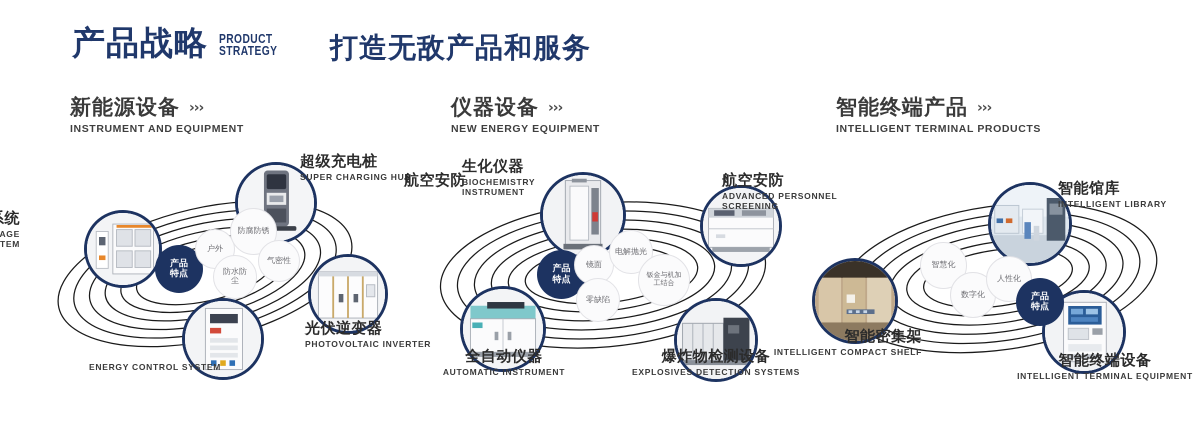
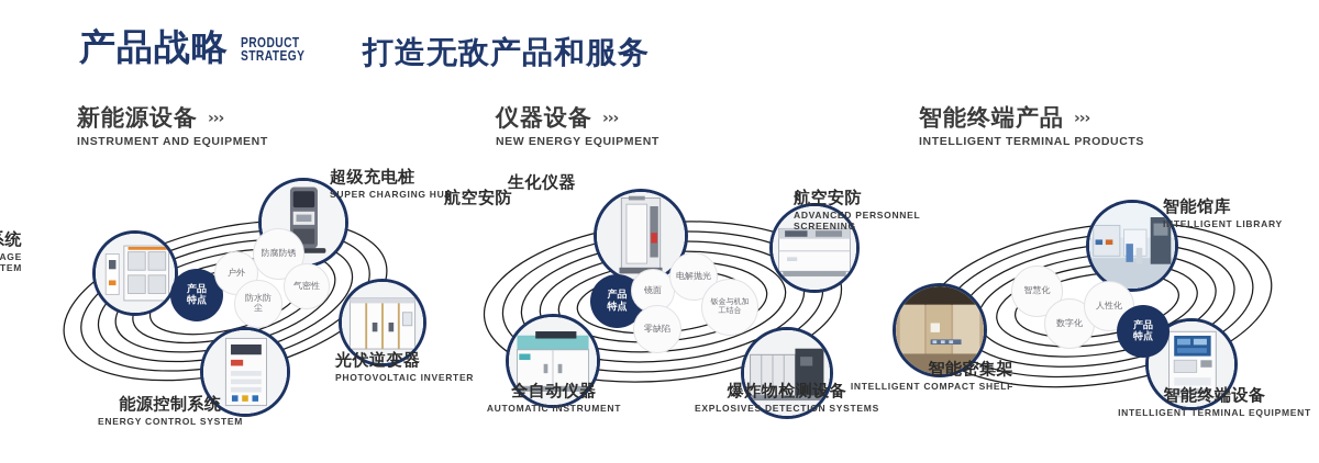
  产品战略
  PRODUCT
  STRATEGY
  打造无敌产品和服务
  新能源设备
  ›››
  INSTRUMENT AND EQUIPMENT
  仪器设备
  ›››
  NEW ENERGY EQUIPMENT
  智能终端产品
  ›››
  INTELLIGENT TERMINAL PRODUCTS
  产品
  特点
  户外
  防腐防锈
  防水防尘
  气密性
  超级充电桩
  SUPER CHARGING HUB
  光伏逆变器
  PHOTOVOLTAIC INVERTER
+ 能源控制系统
  ENERGY CONTROL SYSTEM
  产品
  特点
  镜面
  电解抛光
  钣金与机加工结合
  零缺陷
  航空安防
  生化仪器
- BIOCHEMISTRY INSTRUMENT
  航空安防
  ADVANCED PERSONNEL SCREENING
  爆炸物检测设备
  EXPLOSIVES DETECTION SYSTEMS
  全自动仪器
  AUTOMATIC INSTRUMENT
  智慧化
  数字化
  人性化
  产品
  特点
  智能馆库
  INTELLIGENT LIBRARY
  智能密集架
  INTELLIGENT COMPACT SHELF
  智能终端设备
  INTELLIGENT TERMINAL EQUIPMENT
